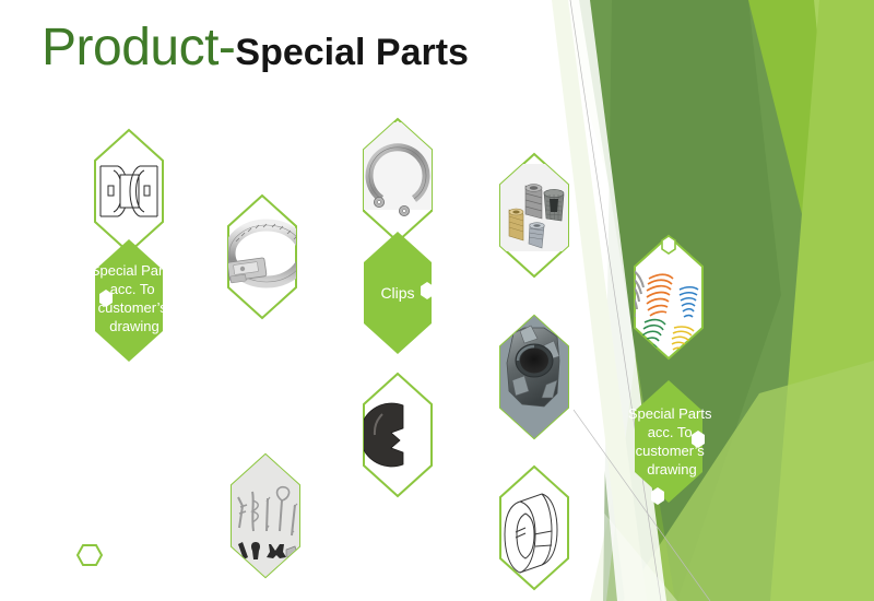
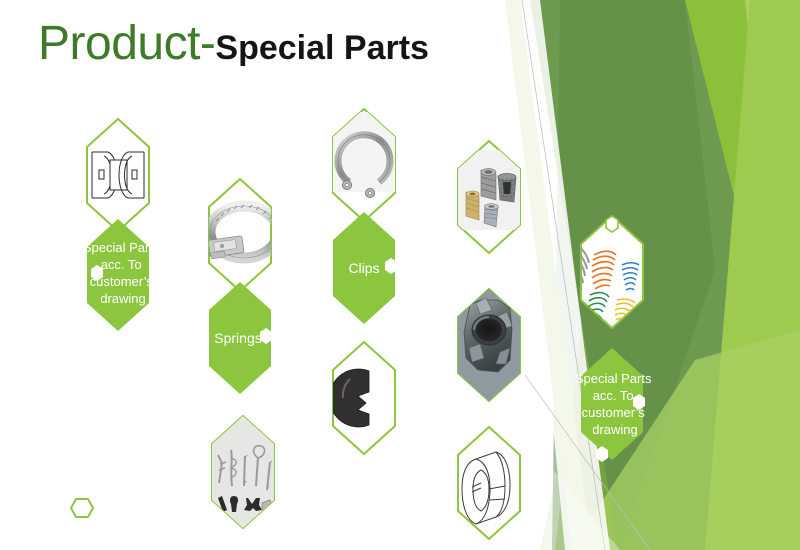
  Product-Special Parts
  Special Parts acc. To customer’s drawing
+ Springs
  Clips
  Special Parts acc. To customer’s drawing
